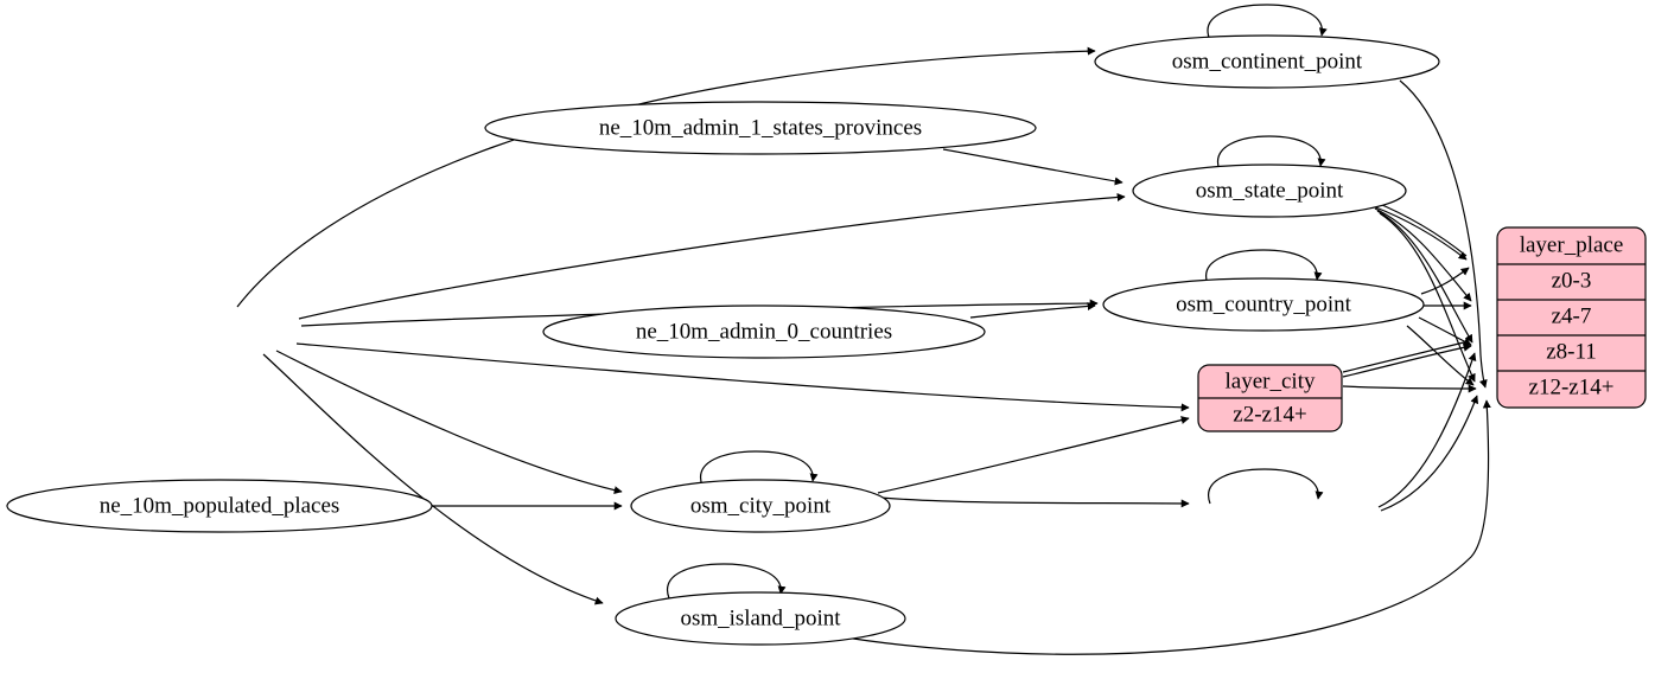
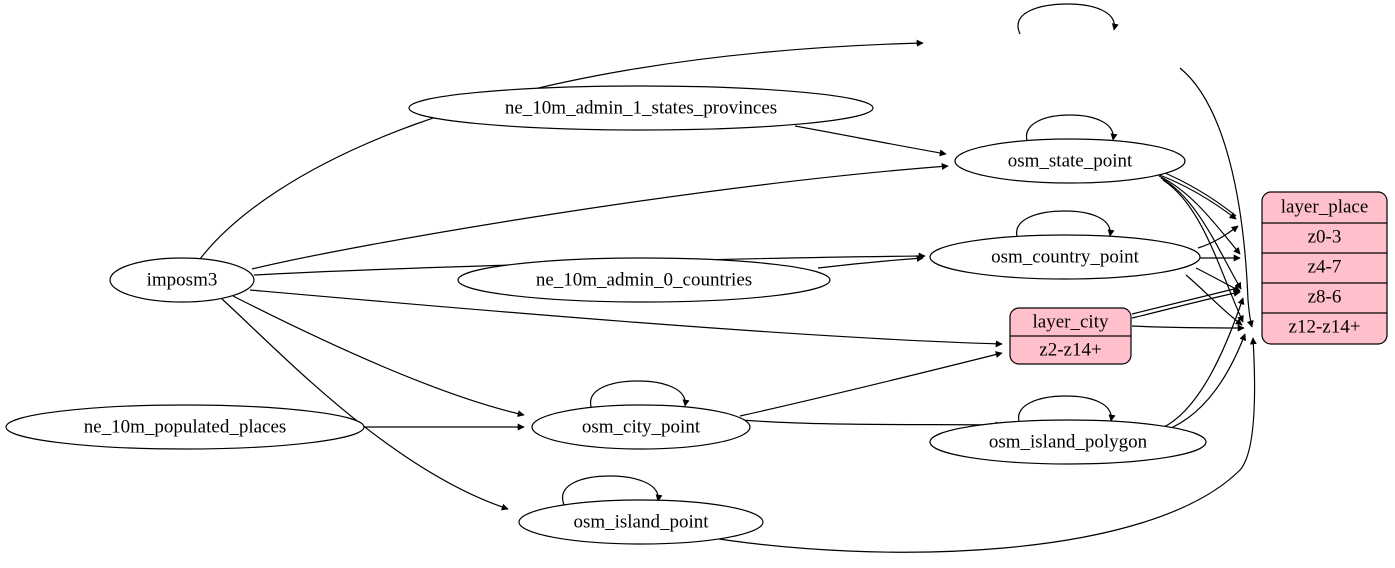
+ imposm3
  ne_10m_admin_1_states_provinces
  ne_10m_admin_0_countries
  ne_10m_populated_places
- osm_continent_point
  osm_state_point
  osm_country_point
  osm_city_point
  osm_island_point
+ osm_island_polygon
  layer_city
  z2-z14+
  layer_place
  z0-3
  z4-7
- z8-11
+ z8-6
  z12-z14+
